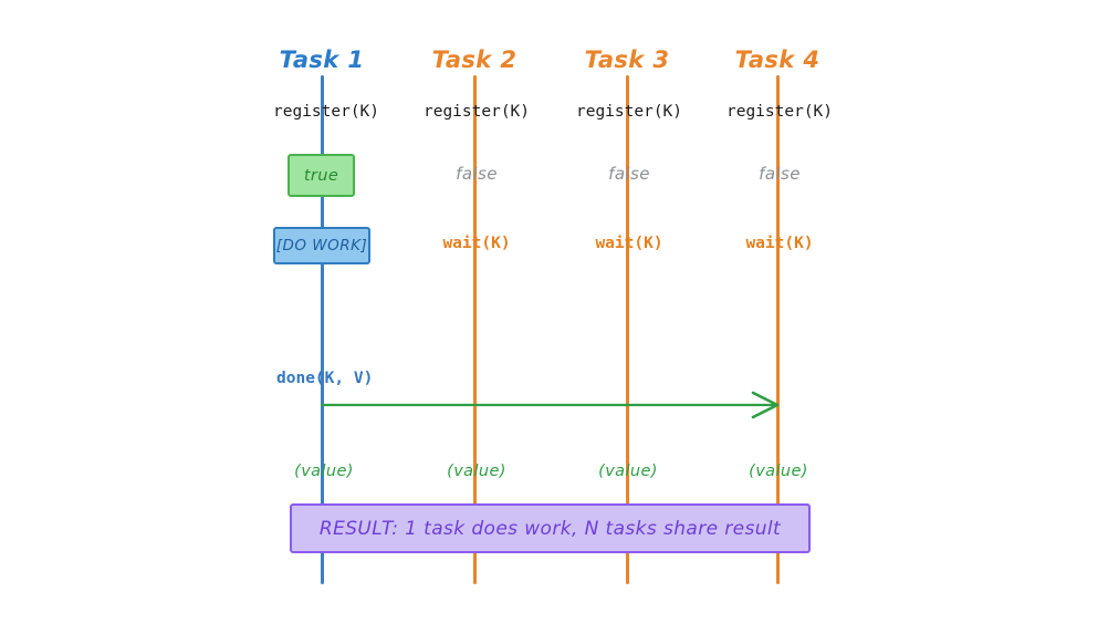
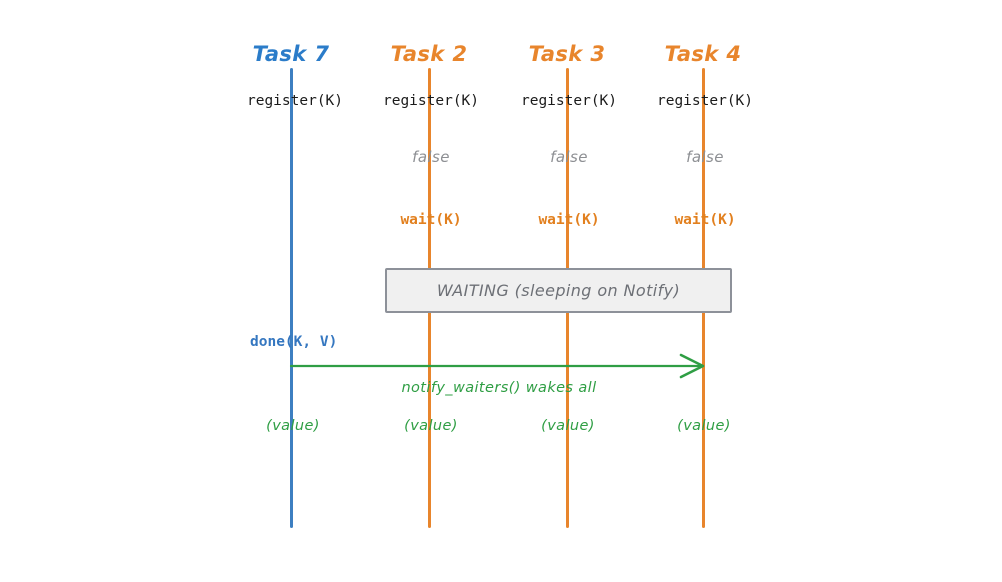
- Task 1
+ Task 7
  Task 2
  Task 3
  Task 4
  register(K)
  register(K)
  register(K)
  register(K)
- true
  false
  false
  false
- [DO WORK]
  wait(K)
  wait(K)
  wait(K)
+ WAITING (sleeping on Notify)
  done(K, V)
+ notify_waiters() wakes all
  (value)
  (value)
  (value)
  (value)
- RESULT: 1 task does work, N tasks share result
